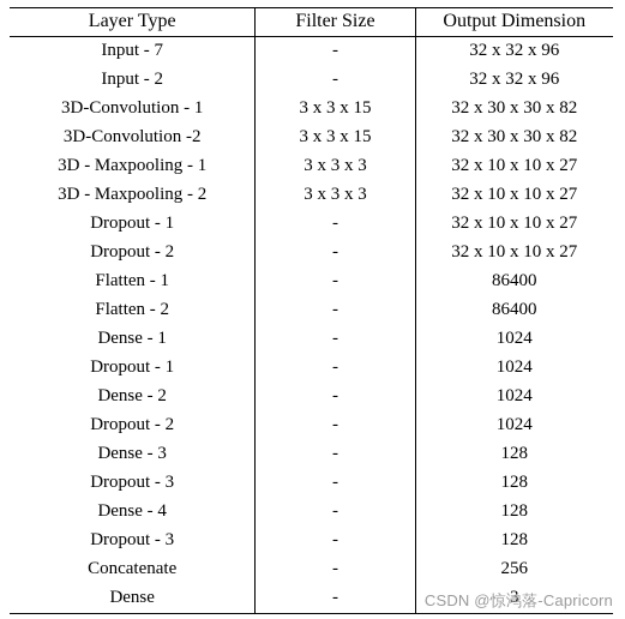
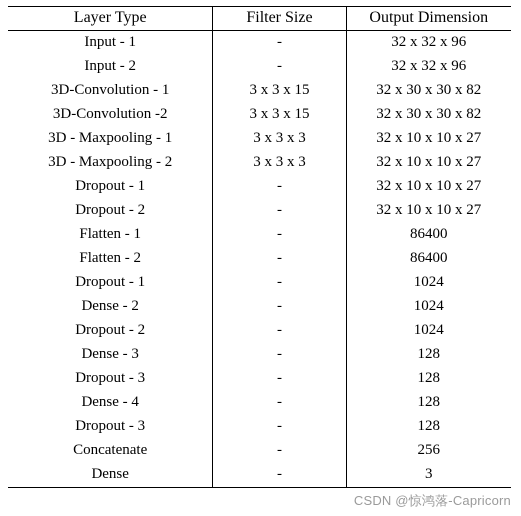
  Layer Type	Filter Size	Output Dimension
- Input - 7	-	32 x 32 x 96
+ Input - 1	-	32 x 32 x 96
  Input - 2	-	32 x 32 x 96
  3D-Convolution - 1	3 x 3 x 15	32 x 30 x 30 x 82
  3D-Convolution -2	3 x 3 x 15	32 x 30 x 30 x 82
  3D - Maxpooling - 1	3 x 3 x 3	32 x 10 x 10 x 27
  3D - Maxpooling - 2	3 x 3 x 3	32 x 10 x 10 x 27
  Dropout - 1	-	32 x 10 x 10 x 27
  Dropout - 2	-	32 x 10 x 10 x 27
  Flatten - 1	-	86400
  Flatten - 2	-	86400
- Dense - 1	-	1024
  Dropout - 1	-	1024
  Dense - 2	-	1024
  Dropout - 2	-	1024
  Dense - 3	-	128
  Dropout - 3	-	128
  Dense - 4	-	128
  Dropout - 3	-	128
  Concatenate	-	256
  Dense	-	3
  CSDN @惊鸿落-Capricorn
